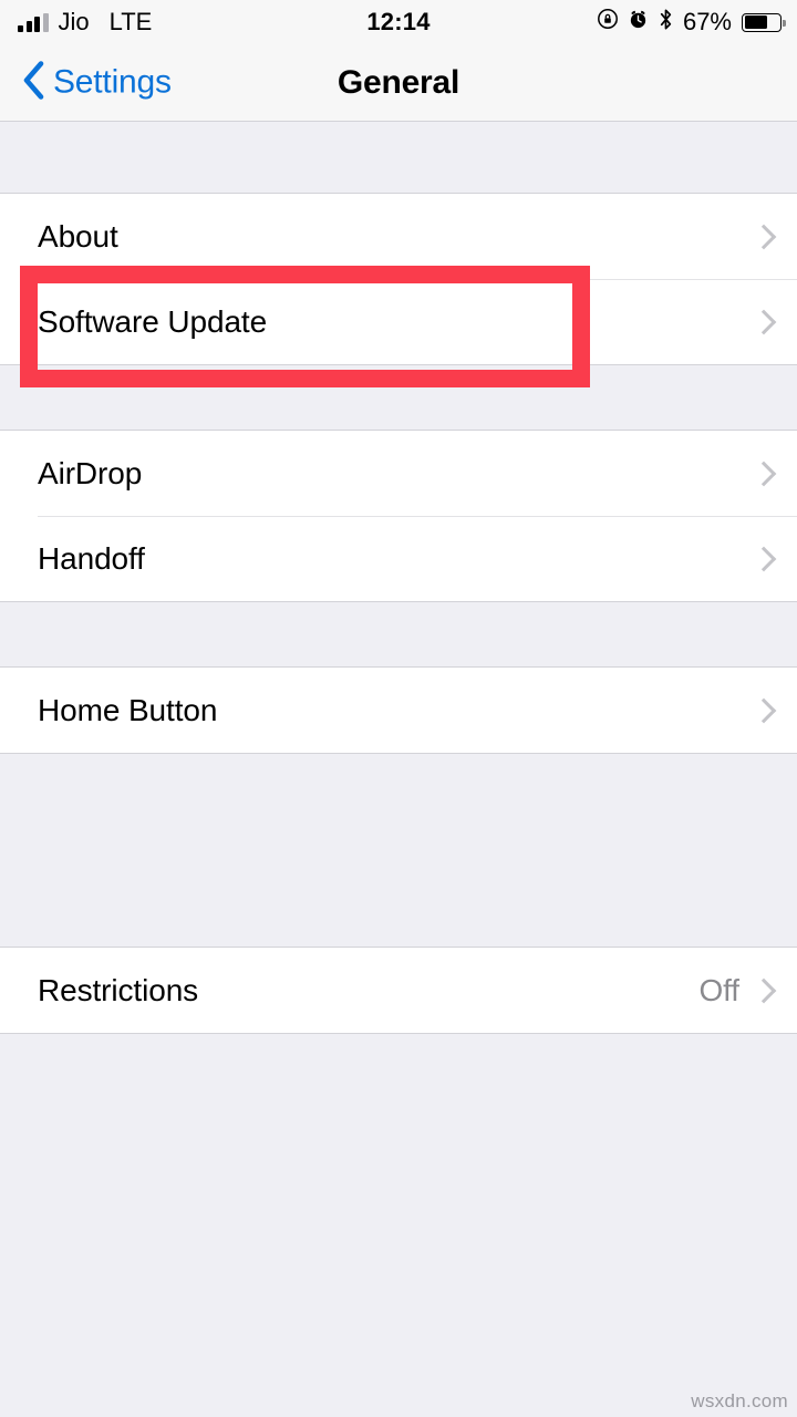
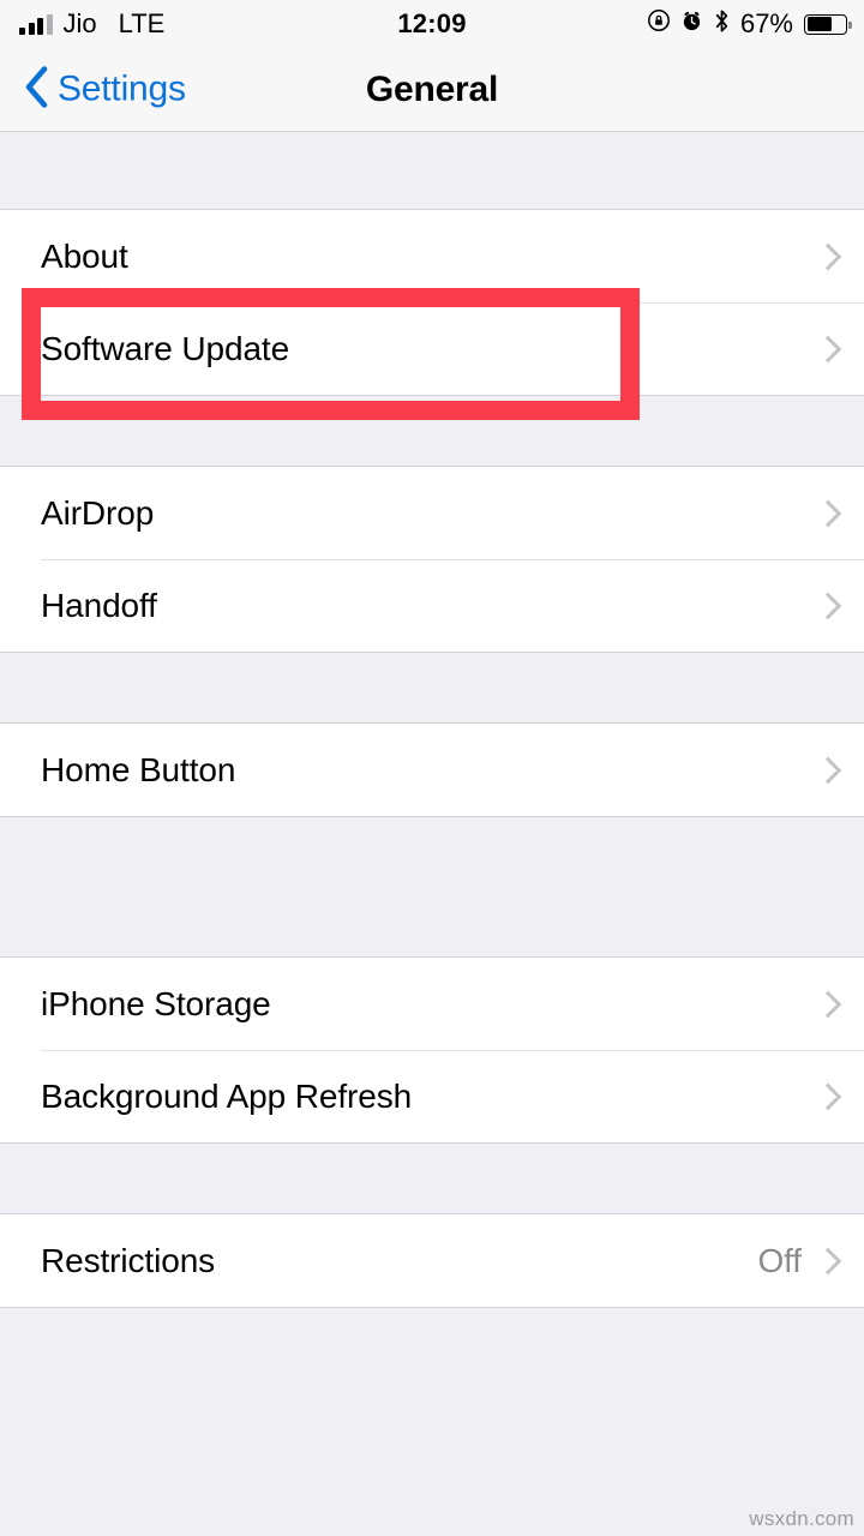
  Jio
  LTE
- 12:14
+ 12:09
  67%
  Settings
  General
  About
  Software Update
  AirDrop
  Handoff
  Home Button
+ iPhone Storage
+ Background App Refresh
  Restrictions
  Off
  wsxdn.com
